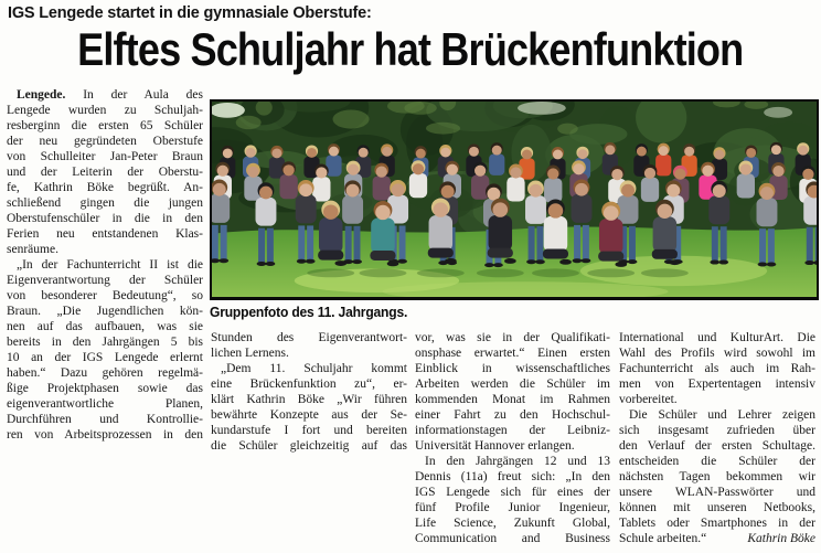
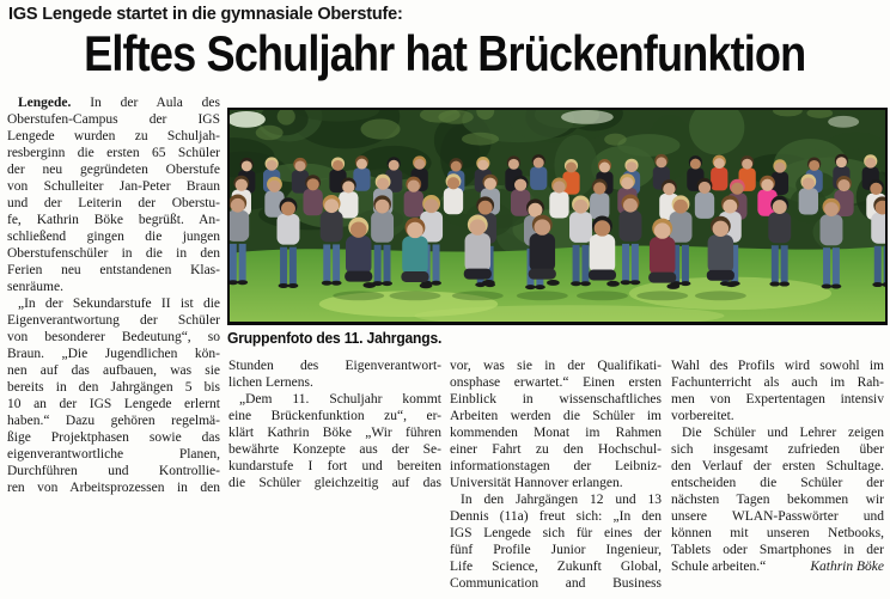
  IGS Lengede startet in die gymnasiale Oberstufe:
  Elftes Schuljahr hat Brückenfunktion
  Lengede. In der Aula des
+ Oberstufen-Campus der IGS
  Lengede wurden zu Schuljah-
  resberginn die ersten 65 Schüler
  der neu gegründeten Oberstufe
  von Schulleiter Jan-Peter Braun
  und der Leiterin der Oberstu-
  fe, Kathrin Böke begrüßt. An-
  schließend gingen die jungen
  Oberstufenschüler in die in den
  Ferien neu entstandenen Klas-
  senräume.
- „In der Fachunterricht II ist die
+ „In der Sekundarstufe II ist die
  Eigenverantwortung der Schüler
  von besonderer Bedeutung“, so
  Braun. „Die Jugendlichen kön-
  nen auf das aufbauen, was sie
  bereits in den Jahrgängen 5 bis
  10 an der IGS Lengede erlernt
  haben.“ Dazu gehören regelmä-
  ßige Projektphasen sowie das
  eigenverantwortliche Planen,
  Durchführen und Kontrollie-
  ren von Arbeitsprozessen in den
  Gruppenfoto des 11. Jahrgangs.
  Stunden des Eigenverantwort-
  lichen Lernens.
  „Dem 11. Schuljahr kommt
  eine Brückenfunktion zu“, er-
  klärt Kathrin Böke „Wir führen
  bewährte Konzepte aus der Se-
  kundarstufe I fort und bereiten
  die Schüler gleichzeitig auf das
  vor, was sie in der Qualifikati-
  onsphase erwartet.“ Einen ersten
  Einblick in wissenschaftliches
  Arbeiten werden die Schüler im
  kommenden Monat im Rahmen
  einer Fahrt zu den Hochschul-
  informationstagen der Leibniz-
  Universität Hannover erlangen.
  In den Jahrgängen 12 und 13
  Dennis (11a) freut sich: „In den
  IGS Lengede sich für eines der
  fünf Profile Junior Ingenieur,
  Life Science, Zukunft Global,
  Communication and Business
- International und KulturArt. Die
  Wahl des Profils wird sowohl im
  Fachunterricht als auch im Rah-
  men von Expertentagen intensiv
  vorbereitet.
  Die Schüler und Lehrer zeigen
  sich insgesamt zufrieden über
  den Verlauf der ersten Schultage.
  entscheiden die Schüler der
  nächsten Tagen bekommen wir
  unsere WLAN-Passwörter und
  können mit unseren Netbooks,
  Tablets oder Smartphones in der
  Schule arbeiten.“
  Kathrin Böke
